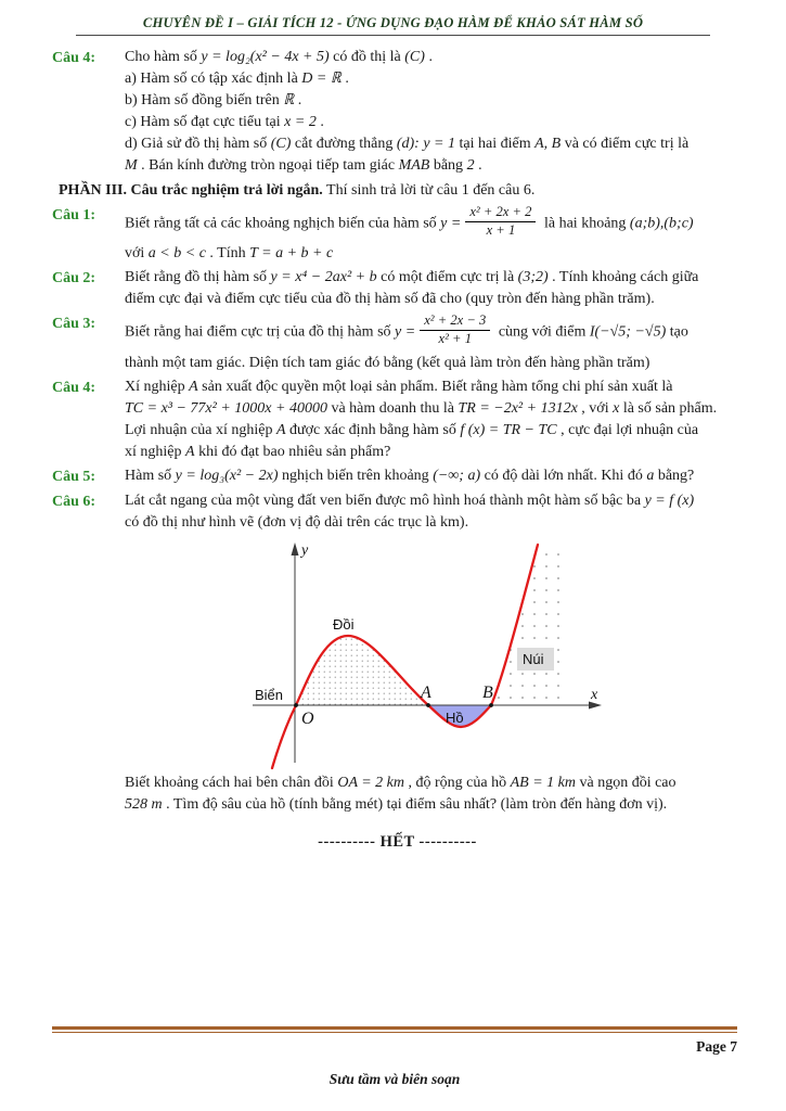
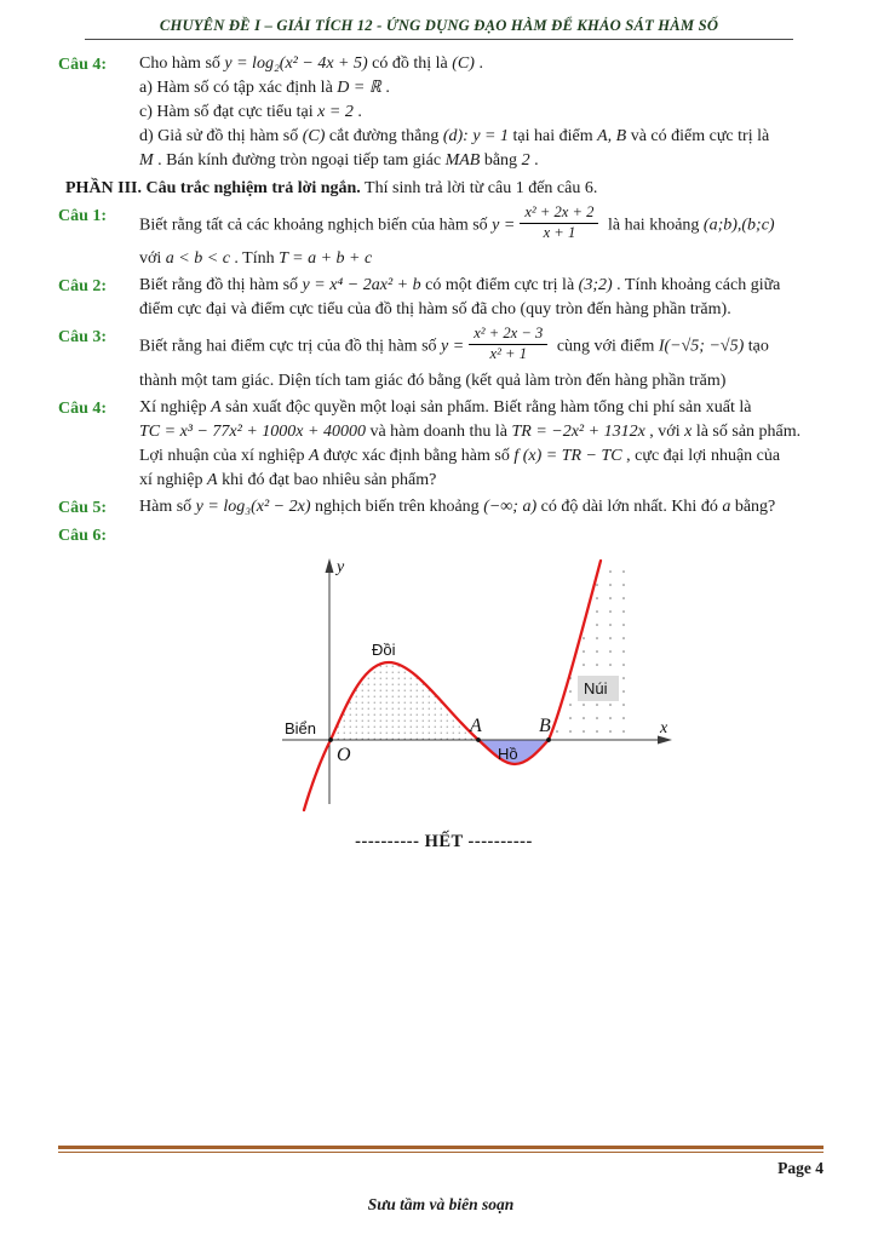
  CHUYÊN ĐỀ I – GIẢI TÍCH 12 - ỨNG DỤNG ĐẠO HÀM ĐỂ KHẢO SÁT HÀM SỐ
  Câu 4:
  Cho hàm số y = log₂(x² − 4x + 5) có đồ thị là (C) .
  a) Hàm số có tập xác định là D = ℝ .
- b) Hàm số đồng biến trên ℝ .
  c) Hàm số đạt cực tiểu tại x = 2 .
  d) Giả sử đồ thị hàm số (C) cắt đường thẳng (d): y = 1 tại hai điểm A, B và có điểm cực trị là
  M . Bán kính đường tròn ngoại tiếp tam giác MAB bằng 2 .
  PHẦN III. Câu trắc nghiệm trả lời ngắn. Thí sinh trả lời từ câu 1 đến câu 6.
  Câu 1:
  Biết rằng tất cả các khoảng nghịch biến của hàm số y =
  x² + 2x + 2
  x + 1
  là hai khoảng (a;b),(b;c)
  với a < b < c . Tính T = a + b + c
  Câu 2:
  Biết rằng đồ thị hàm số y = x⁴ − 2ax² + b có một điểm cực trị là (3;2) . Tính khoảng cách giữa
  điểm cực đại và điểm cực tiểu của đồ thị hàm số đã cho (quy tròn đến hàng phần trăm).
  Câu 3:
  Biết rằng hai điểm cực trị của đồ thị hàm số y =
  x² + 2x − 3
  x² + 1
  cùng với điểm I(−√5; −√5) tạo
  thành một tam giác. Diện tích tam giác đó bằng (kết quả làm tròn đến hàng phần trăm)
  Câu 4:
  Xí nghiệp A sản xuất độc quyền một loại sản phẩm. Biết rằng hàm tổng chi phí sản xuất là
  TC = x³ − 77x² + 1000x + 40000 và hàm doanh thu là TR = −2x² + 1312x , với x là số sản phẩm.
  Lợi nhuận của xí nghiệp A được xác định bằng hàm số f (x) = TR − TC , cực đại lợi nhuận của
  xí nghiệp A khi đó đạt bao nhiêu sản phẩm?
  Câu 5:
  Hàm số y = log₃(x² − 2x) nghịch biến trên khoảng (−∞; a) có độ dài lớn nhất. Khi đó a bằng?
  Câu 6:
- Lát cắt ngang của một vùng đất ven biển được mô hình hoá thành một hàm số bậc ba y = f (x)
- có đồ thị như hình vẽ (đơn vị độ dài trên các trục là km).
  y
  x
  O
  A
  B
  Đồi
  Biển
  Hồ
  Núi
- Biết khoảng cách hai bên chân đồi OA = 2 km , độ rộng của hồ AB = 1 km và ngọn đồi cao
- 528 m . Tìm độ sâu của hồ (tính bằng mét) tại điểm sâu nhất? (làm tròn đến hàng đơn vị).
  ---------- HẾT ----------
- Page 7
+ Page 4
  Sưu tầm và biên soạn
